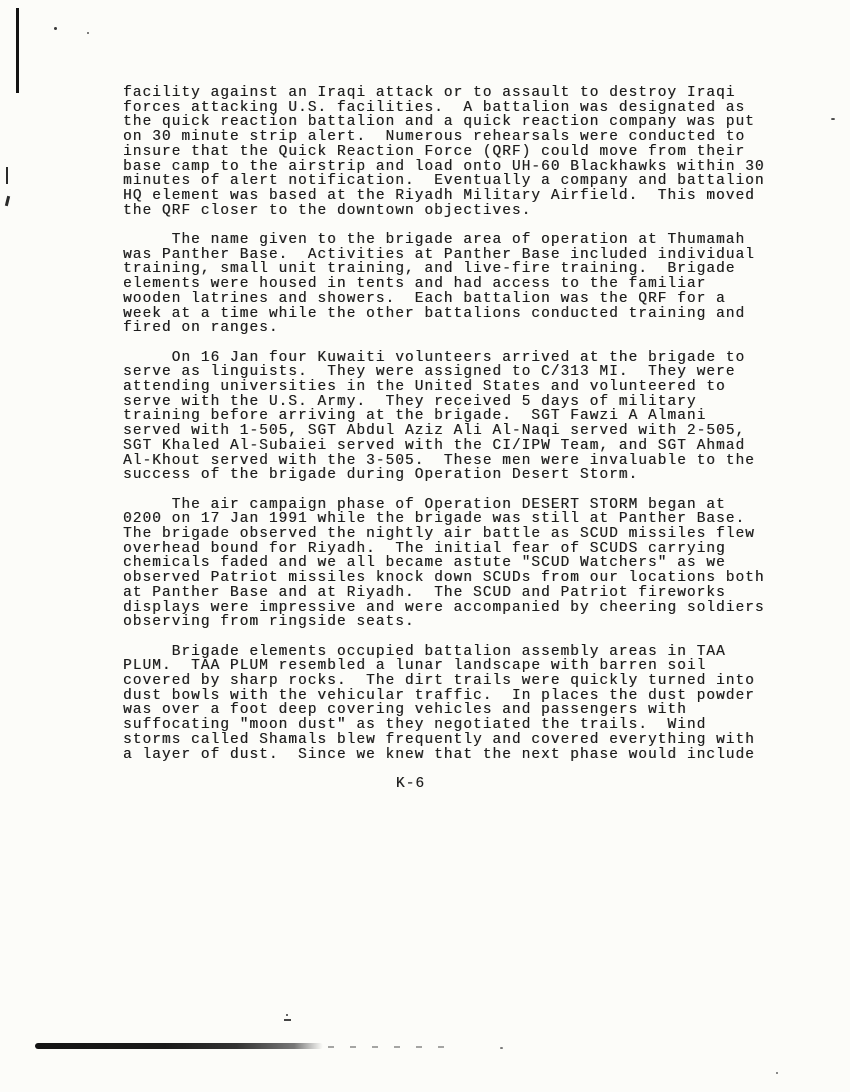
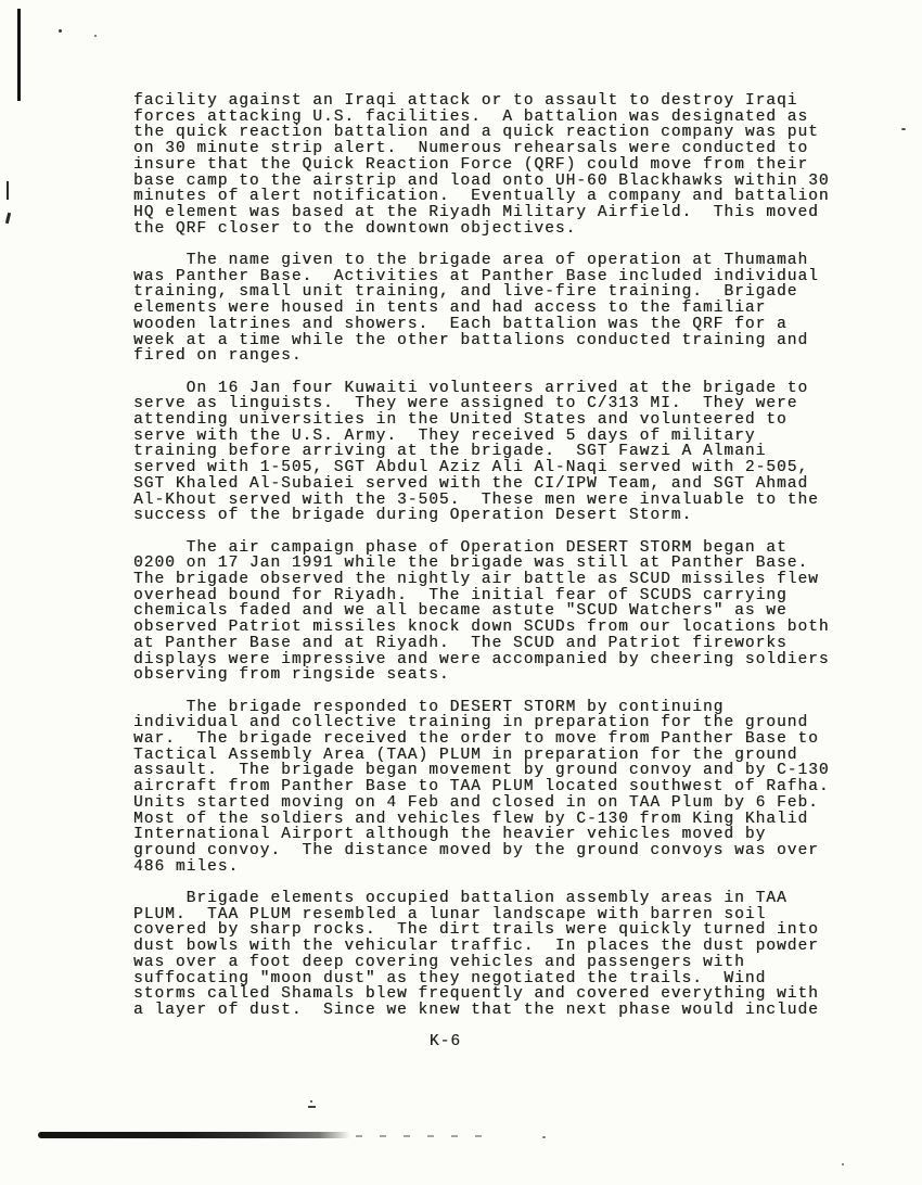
  facility against an Iraqi attack or to assault to destroy Iraqi
  forces attacking U.S. facilities. A battalion was designated as
  the quick reaction battalion and a quick reaction company was put
  on 30 minute strip alert. Numerous rehearsals were conducted to
  insure that the Quick Reaction Force (QRF) could move from their
  base camp to the airstrip and load onto UH-60 Blackhawks within 30
  minutes of alert notification. Eventually a company and battalion
  HQ element was based at the Riyadh Military Airfield. This moved
  the QRF closer to the downtown objectives.
  The name given to the brigade area of operation at Thumamah
  was Panther Base. Activities at Panther Base included individual
  training, small unit training, and live-fire training. Brigade
  elements were housed in tents and had access to the familiar
  wooden latrines and showers. Each battalion was the QRF for a
  week at a time while the other battalions conducted training and
  fired on ranges.
  On 16 Jan four Kuwaiti volunteers arrived at the brigade to
  serve as linguists. They were assigned to C/313 MI. They were
  attending universities in the United States and volunteered to
  serve with the U.S. Army. They received 5 days of military
  training before arriving at the brigade. SGT Fawzi A Almani
  served with 1-505, SGT Abdul Aziz Ali Al-Naqi served with 2-505,
  SGT Khaled Al-Subaiei served with the CI/IPW Team, and SGT Ahmad
  Al-Khout served with the 3-505. These men were invaluable to the
  success of the brigade during Operation Desert Storm.
  The air campaign phase of Operation DESERT STORM began at
  0200 on 17 Jan 1991 while the brigade was still at Panther Base.
  The brigade observed the nightly air battle as SCUD missiles flew
  overhead bound for Riyadh. The initial fear of SCUDS carrying
  chemicals faded and we all became astute "SCUD Watchers" as we
  observed Patriot missiles knock down SCUDs from our locations both
  at Panther Base and at Riyadh. The SCUD and Patriot fireworks
  displays were impressive and were accompanied by cheering soldiers
  observing from ringside seats.
+ The brigade responded to DESERT STORM by continuing
+ individual and collective training in preparation for the ground
+ war. The brigade received the order to move from Panther Base to
+ Tactical Assembly Area (TAA) PLUM in preparation for the ground
+ assault. The brigade began movement by ground convoy and by C-130
+ aircraft from Panther Base to TAA PLUM located southwest of Rafha.
+ Units started moving on 4 Feb and closed in on TAA Plum by 6 Feb.
+ Most of the soldiers and vehicles flew by C-130 from King Khalid
+ International Airport although the heavier vehicles moved by
+ ground convoy. The distance moved by the ground convoys was over
+ 486 miles.
  Brigade elements occupied battalion assembly areas in TAA
  PLUM. TAA PLUM resembled a lunar landscape with barren soil
  covered by sharp rocks. The dirt trails were quickly turned into
  dust bowls with the vehicular traffic. In places the dust powder
  was over a foot deep covering vehicles and passengers with
  suffocating "moon dust" as they negotiated the trails. Wind
  storms called Shamals blew frequently and covered everything with
  a layer of dust. Since we knew that the next phase would include
  K-6
